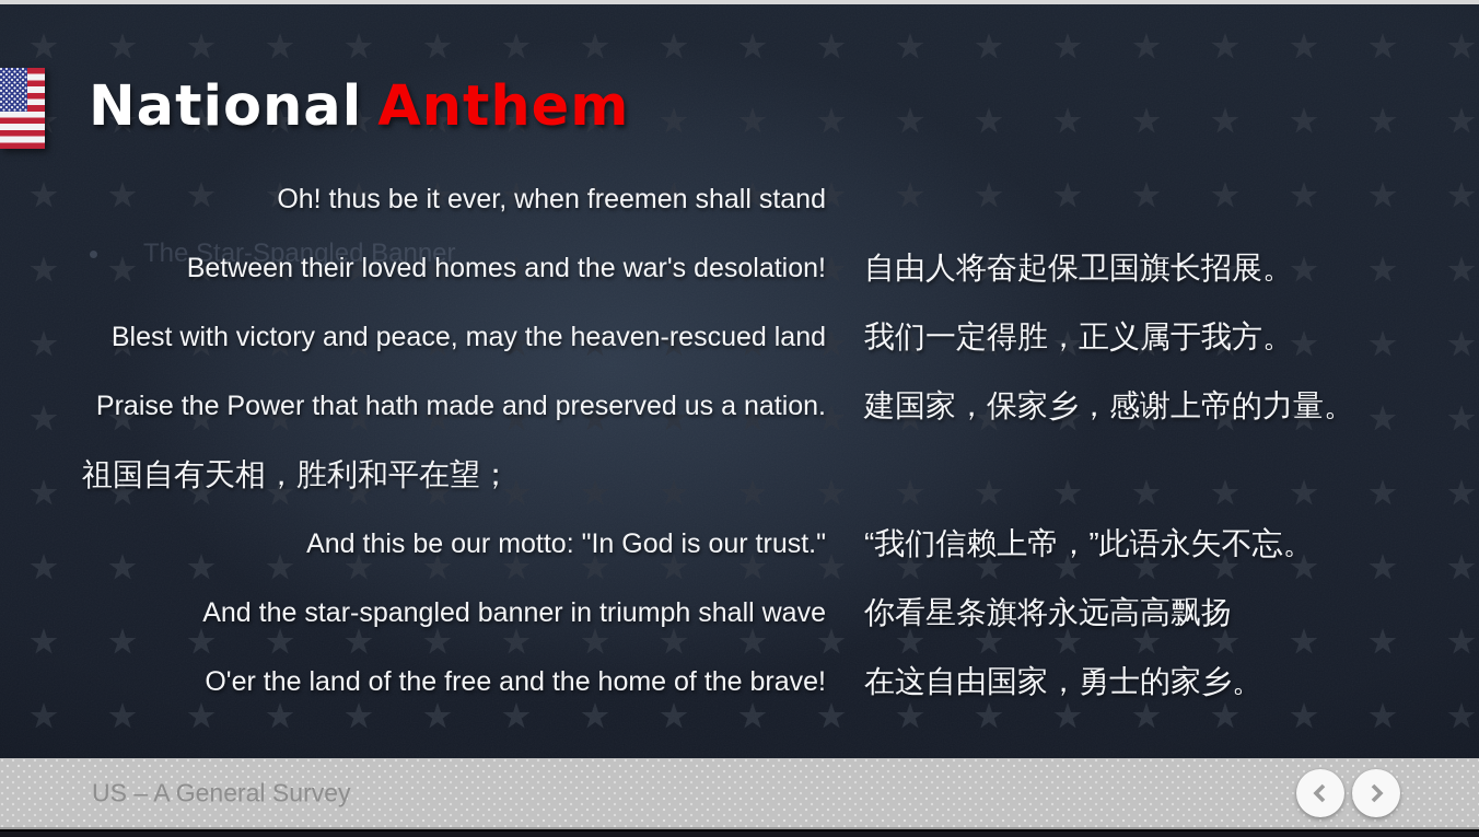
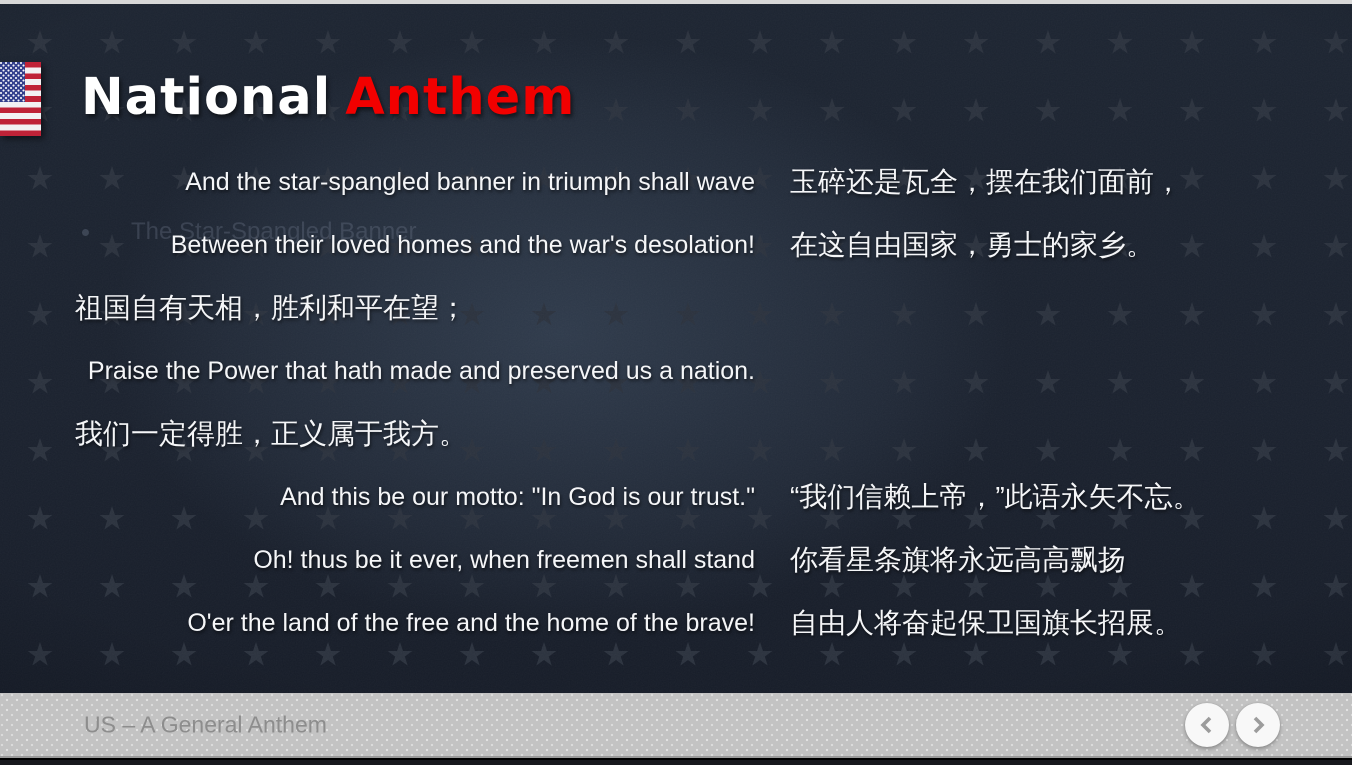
  National Anthem
  The Star-Spangled Banner
- Oh! thus be it ever, when freemen shall stand
+ And the star-spangled banner in triumph shall wave
+ 玉碎还是瓦全，摆在我们面前，
  Between their loved homes and the war's desolation!
- 自由人将奋起保卫国旗长招展。
+ 在这自由国家，勇士的家乡。
- Blest with victory and peace, may the heaven-rescued land
- 我们一定得胜，正义属于我方。
+ 祖国自有天相，胜利和平在望；
  Praise the Power that hath made and preserved us a nation.
- 建国家，保家乡，感谢上帝的力量。
- 祖国自有天相，胜利和平在望；
+ 我们一定得胜，正义属于我方。
  And this be our motto: "In God is our trust."
  “我们信赖上帝，”此语永矢不忘。
- And the star-spangled banner in triumph shall wave
+ Oh! thus be it ever, when freemen shall stand
  你看星条旗将永远高高飘扬
  O'er the land of the free and the home of the brave!
- 在这自由国家，勇士的家乡。
+ 自由人将奋起保卫国旗长招展。
- US – A General Survey
+ US – A General Anthem
